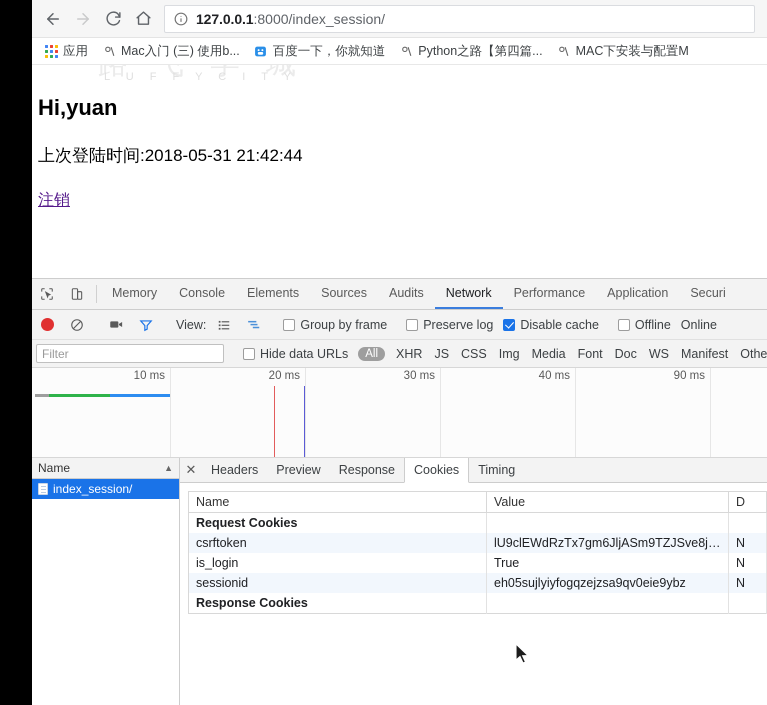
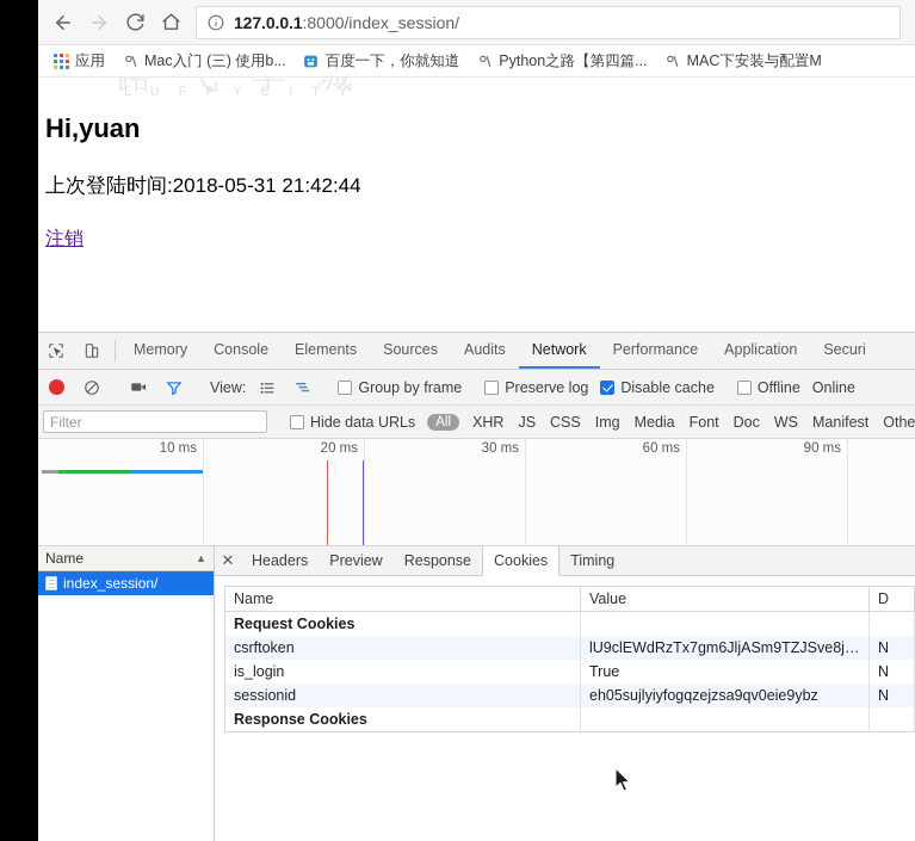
  127.0.0.1
  :8000/index_session/
  应用
  Mac入门 (三) 使用b...
  百度一下，你就知道
  Python之路【第四篇...
  MAC下安装与配置M
  L U F F Y C I T Y
  Hi,yuan
  上次登陆时间:2018-05-31 21:42:44
  注销
  Memory
  Console
  Elements
  Sources
  Audits
  Network
  Performance
  Application
  Securi
  View:
  Group by frame
  Preserve log
  Disable cache
  Offline
  Online
  Filter
  Hide data URLs
  All
  XHR
  JS
  CSS
  Img
  Media
  Font
  Doc
  WS
  Manifest
  Othe
  10 ms
  20 ms
  30 ms
- 40 ms
+ 60 ms
  90 ms
  Name
  ▲
  index_session/
  ✕
  Headers
  Preview
  Response
  Cookies
  Timing
  Name	Value	D
  Request Cookies
  csrftoken	lU9clEWdRzTx7gm6JljASm9TZJSve8jU...	N
  is_login	True	N
  sessionid	eh05sujlyiyfogqzejzsa9qv0eie9ybz	N
  Response Cookies
